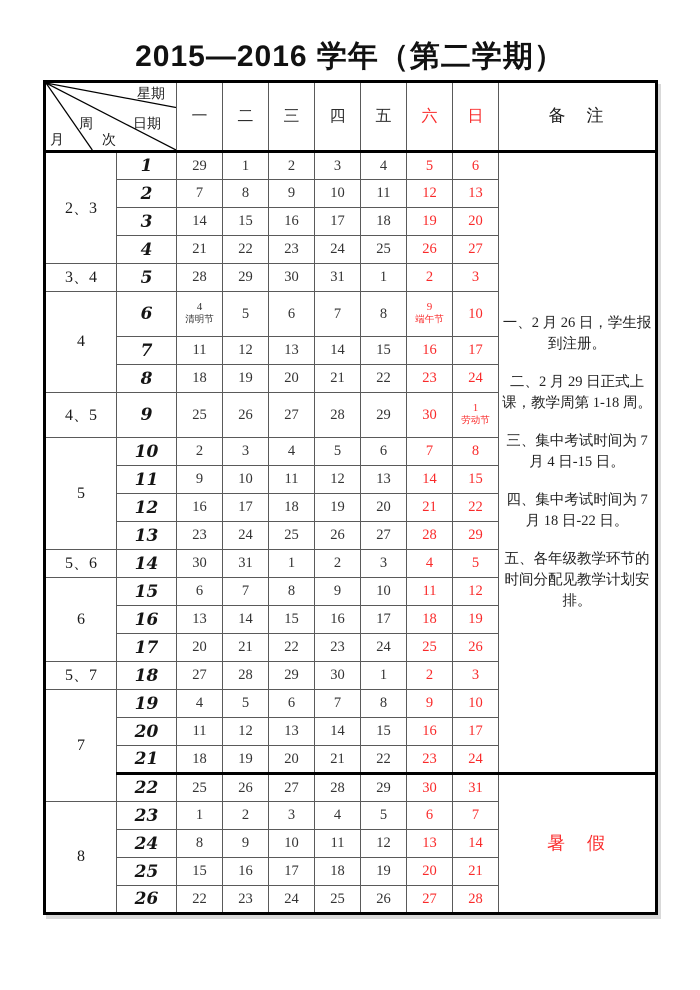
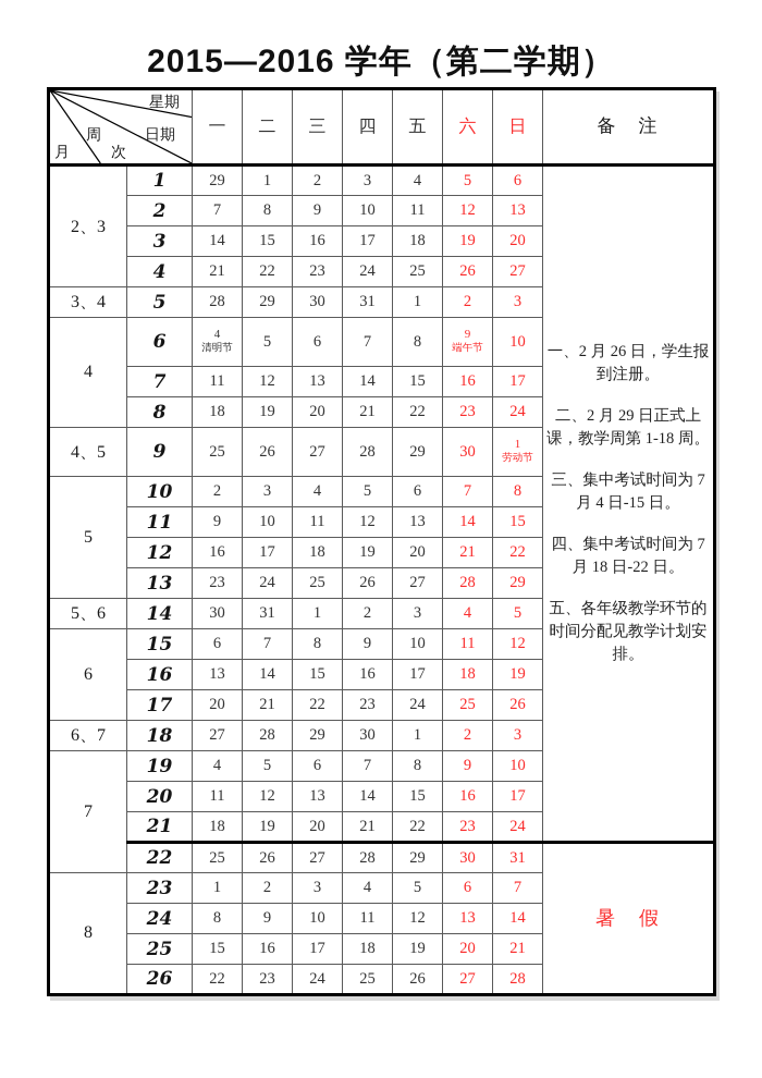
  2015—2016 学年（第二学期）
  星期 日期 周 次 月	一	二	三	四	五	六	日	备 注
  2、3	1	29	1	2	3	4	5	6	一、2 月 26 日，学生报到注册。二、2 月 29 日正式上课，教学周第 1-18 周。三、集中考试时间为 7 月 4 日-15 日。四、集中考试时间为 7 月 18 日-22 日。五、各年级教学环节的时间分配见教学计划安排。
  2	7	8	9	10	11	12	13
  3	14	15	16	17	18	19	20
  4	21	22	23	24	25	26	27
  3、4	5	28	29	30	31	1	2	3
  4	6	4清明节	5	6	7	8	9端午节	10
  7	11	12	13	14	15	16	17
  8	18	19	20	21	22	23	24
  4、5	9	25	26	27	28	29	30	1劳动节
  5	10	2	3	4	5	6	7	8
  11	9	10	11	12	13	14	15
  12	16	17	18	19	20	21	22
  13	23	24	25	26	27	28	29
  5、6	14	30	31	1	2	3	4	5
  6	15	6	7	8	9	10	11	12
  16	13	14	15	16	17	18	19
  17	20	21	22	23	24	25	26
- 5、7	18	27	28	29	30	1	2	3
+ 6、7	18	27	28	29	30	1	2	3
  7	19	4	5	6	7	8	9	10
  20	11	12	13	14	15	16	17
  21	18	19	20	21	22	23	24
  22	25	26	27	28	29	30	31	暑 假
  8	23	1	2	3	4	5	6	7
  24	8	9	10	11	12	13	14
  25	15	16	17	18	19	20	21
  26	22	23	24	25	26	27	28
